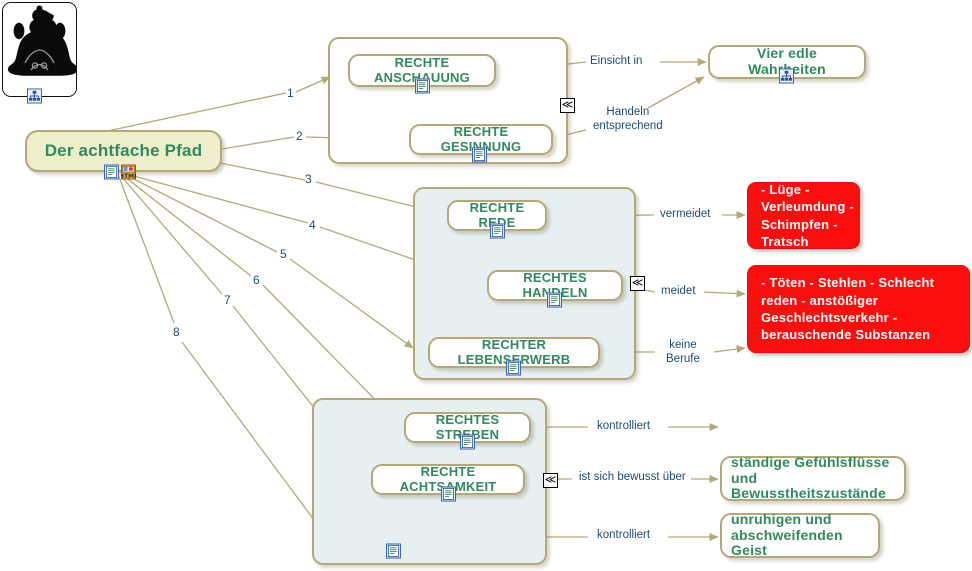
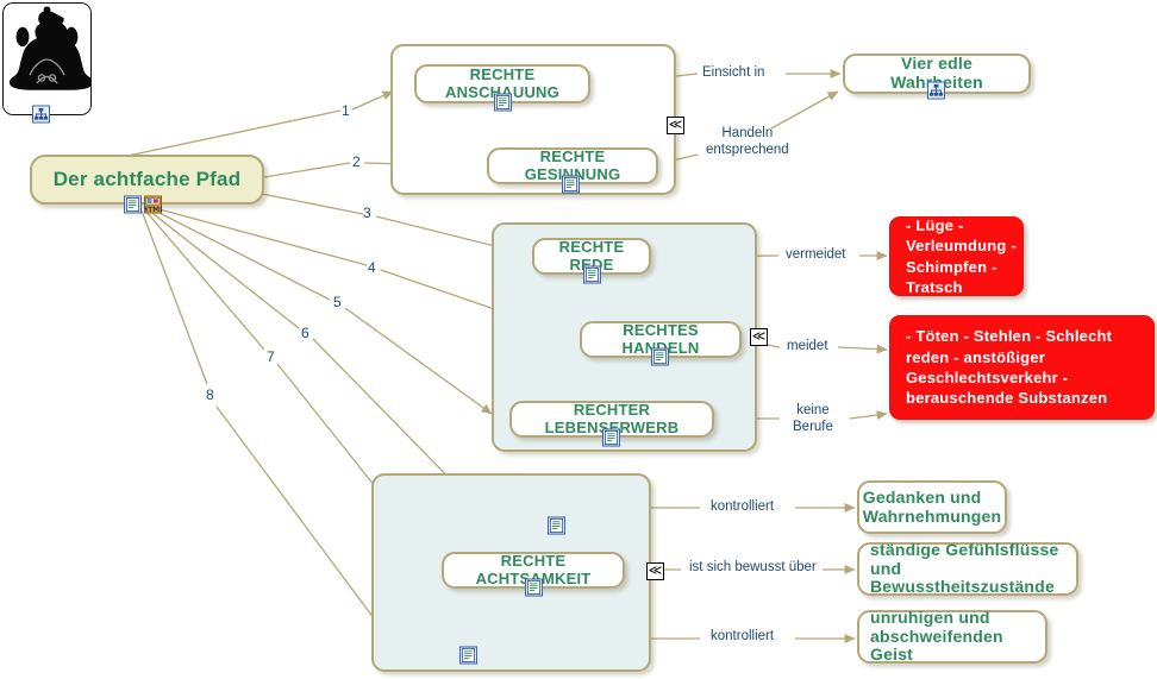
  Der achtfache Pfad
  1
  2
  3
  4
  5
  6
  7
  8
  RECHTE ANSCHAUUNG
  RECHTE GESINNUNG
  ≪
  RECHTE REDE
  RECHTES HANDELN
  RECHTER LEBENSERWERB
  ≪
- RECHTES STREBEN
  RECHTE ACHTSAMKEIT
  ≪
  Einsicht in
  Handeln
  entsprechend
  vermeidet
  meidet
  keine
  Berufe
  kontrolliert
  ist sich bewusst über
  kontrolliert
  Vier edle Waheiten
  - Lüge - Verleumdung - Schimpfen - Tratsch
  - Töten - Stehlen - Schlecht reden - anstößiger Geschlechtsverkehr - berauschende Substanzen
+ Gedanken und Wahrnehmungen
  ständige Gefühlsflüsse und Bewusstheitszustände
  unruhigen und abschweifenden Geist
